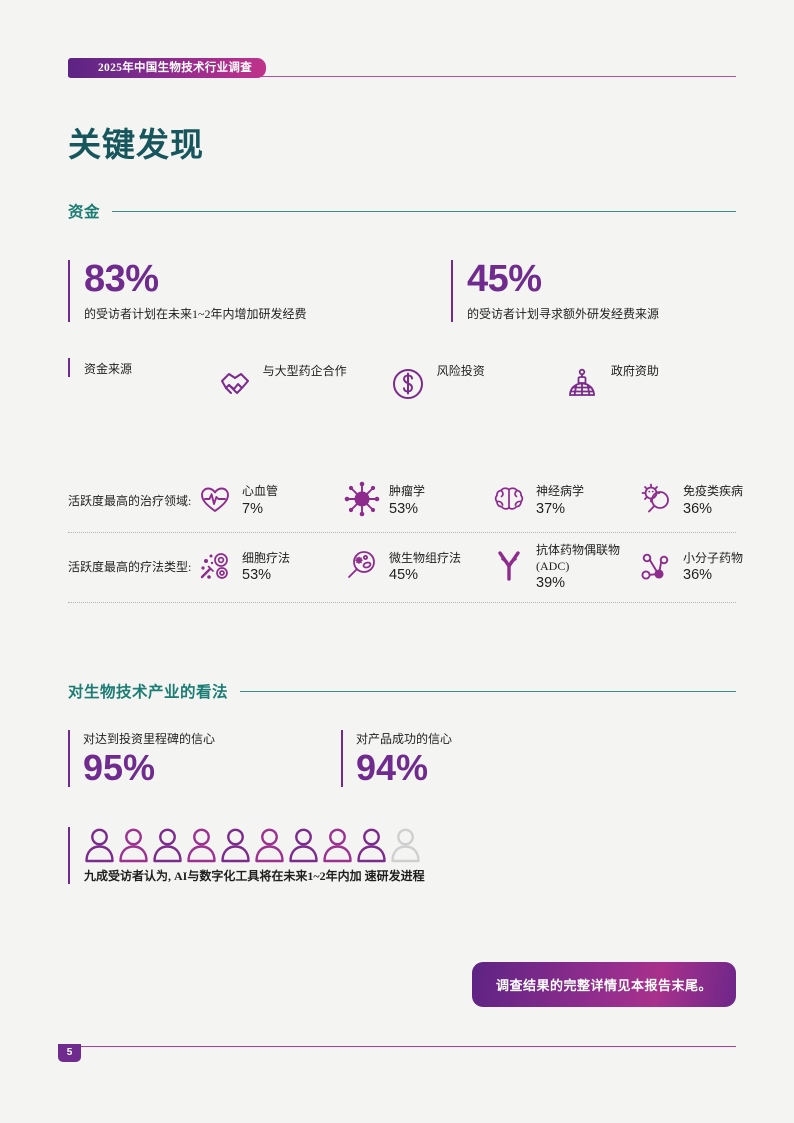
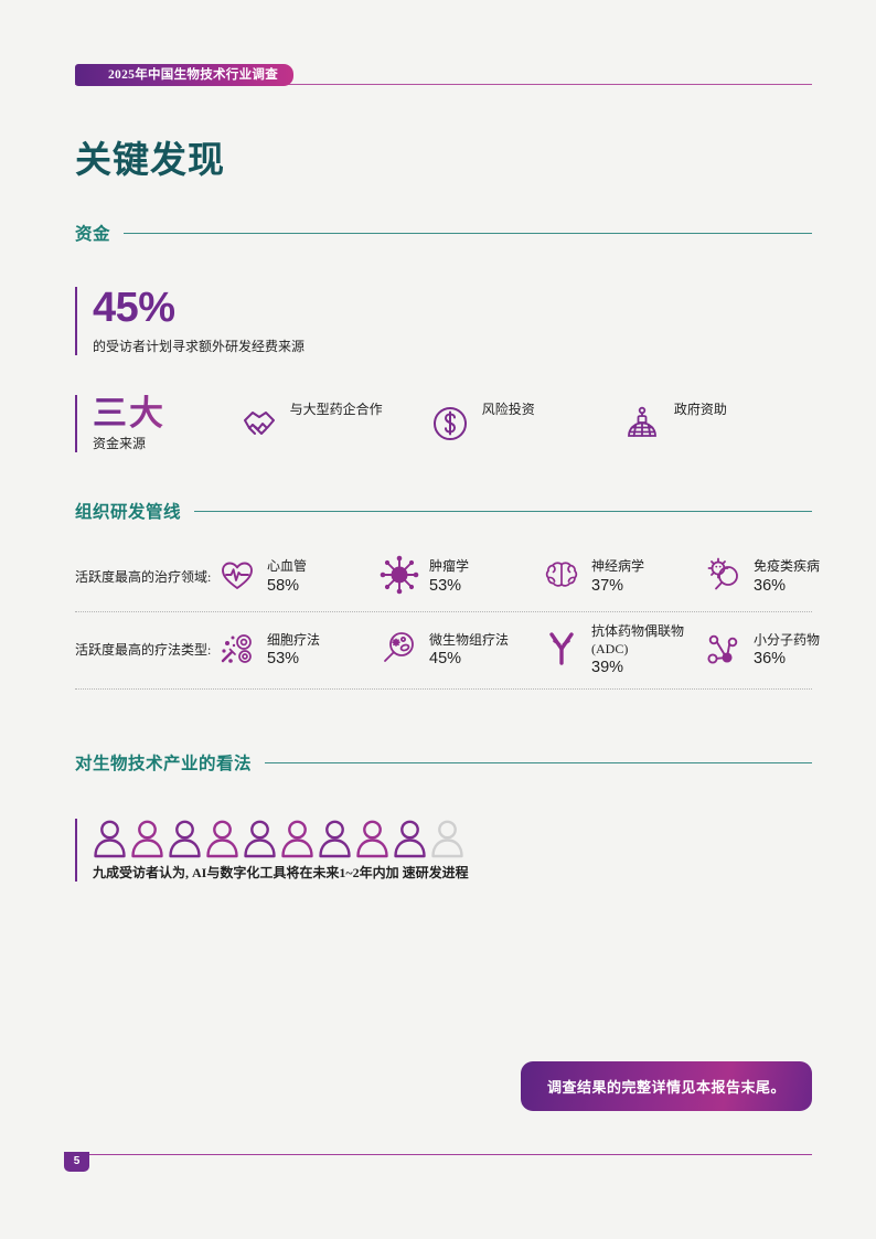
  2025年中国生物技术行业调查
  关键发现
  资金
- 83%
- 的受访者计划在未来1~2年内增加研发经费
  45%
  的受访者计划寻求额外研发经费来源
+ 三大
  资金来源
  与大型药企合作
  风险投资
  政府资助
+ 组织研发管线
  活跃度最高的治疗领域:
  心血管
- 7%
+ 58%
  肿瘤学
  53%
  神经病学
  37%
  免疫类疾病
  36%
  活跃度最高的疗法类型:
  细胞疗法
  53%
  微生物组疗法
  45%
  抗体药物偶联物(ADC)
  39%
  小分子药物
  36%
  对生物技术产业的看法
- 对达到投资里程碑的信心
- 95%
- 对产品成功的信心
- 94%
  九成受访者认为, AI与数字化工具将在未来1~2年内加 速研发进程
  调查结果的完整详情见本报告末尾。
  5
